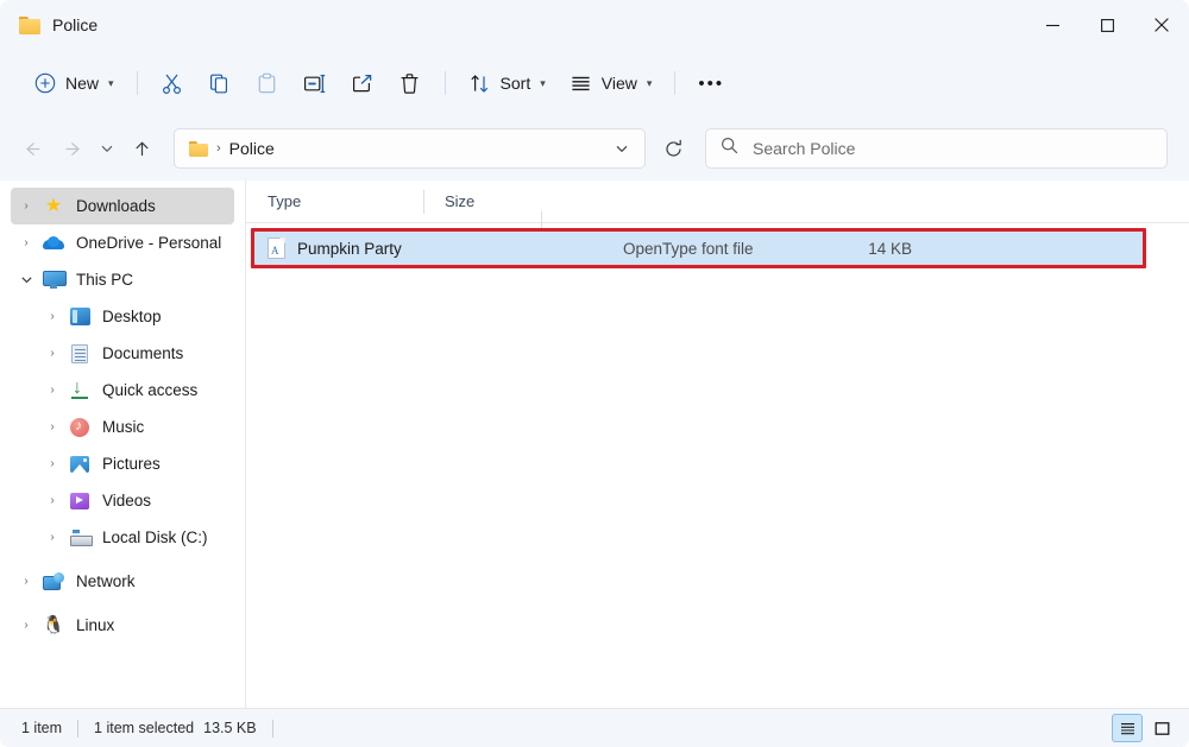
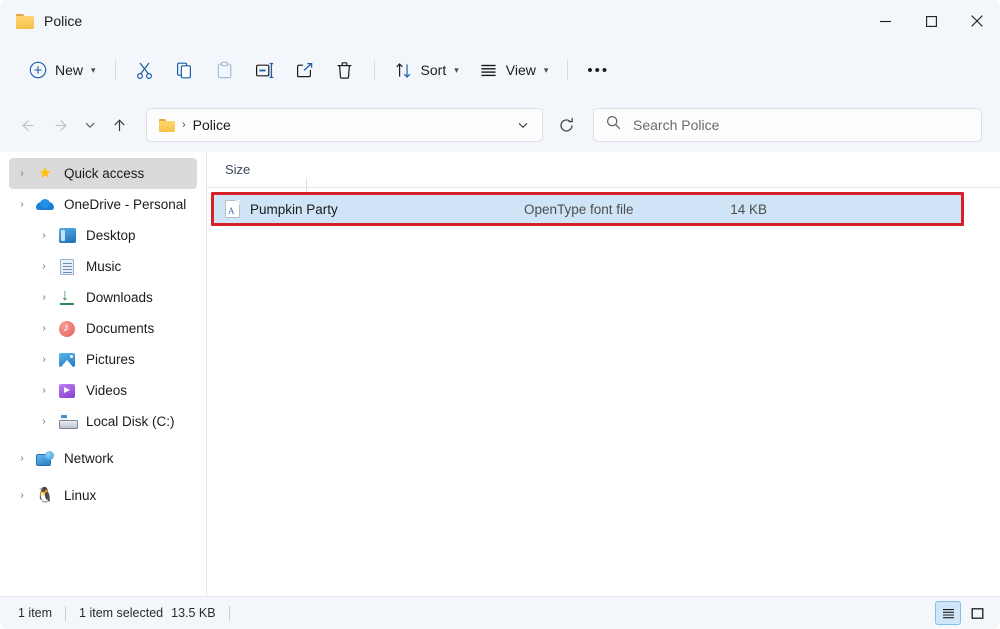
  Police
  New
  ▾
  Sort
  ▾
  View
  ▾
  •••
  ›
  Police
  Search Police
  ›
  ★
- Downloads
+ Quick access
  ›
  OneDrive - Personal
- This PC
  ›
  Desktop
  ›
- Documents
+ Music
  ›
- Quick access
+ Downloads
  ›
- Music
+ Documents
  ›
  Pictures
  ›
  Videos
  ›
  Local Disk (C:)
  ›
  Network
  ›
  🐧
  Linux
- Type
  Size
  Pumpkin Party
  OpenType font file
  14 KB
  1 item
  1 item selected
  13.5 KB
